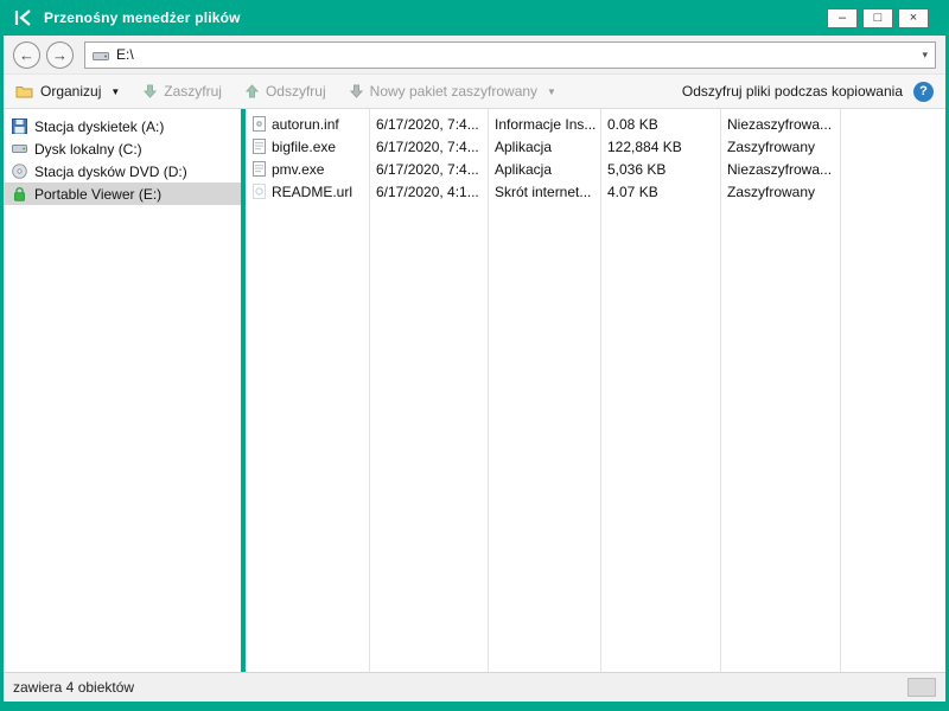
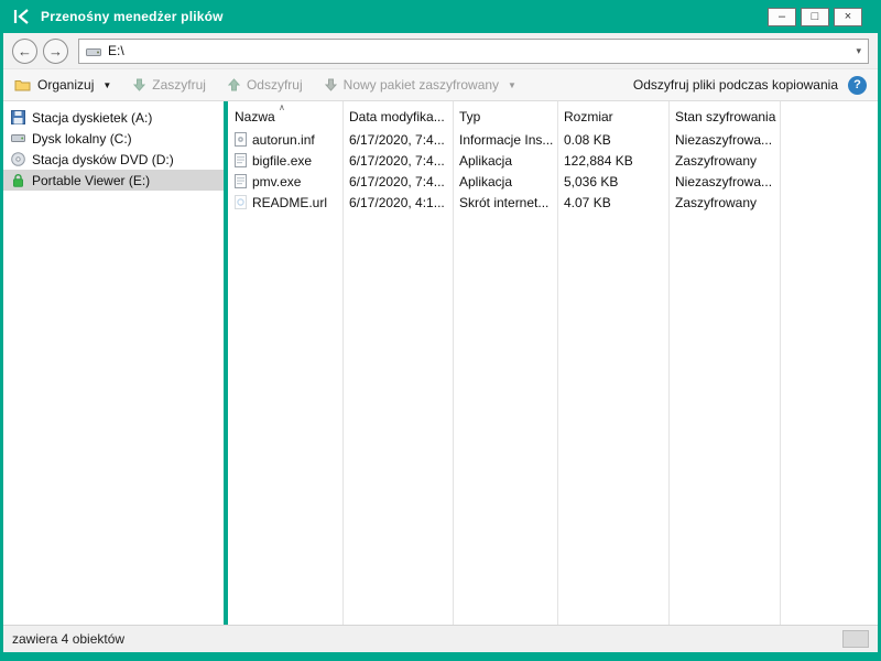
  Przenośny menedżer plików
  –
  □
  ×
  ←
  →
  E:\
  ▾
  Organizuj
  ▼
  Zaszyfruj
  Odszyfruj
  Nowy pakiet zaszyfrowany
  ▼
  Odszyfruj pliki podczas kopiowania
  ?
  Stacja dyskietek (A:)
  Dysk lokalny (C:)
  Stacja dysków DVD (D:)
  Portable Viewer (E:)
+ ∧
+ Nazwa
+ Data modyfika...
+ Typ
+ Rozmiar
+ Stan szyfrowania
  autorun.inf
  6/17/2020, 7:4...
  Informacje Ins...
  0.08 KB
  Niezaszyfrowa...
  bigfile.exe
  6/17/2020, 7:4...
  Aplikacja
  122,884 KB
  Zaszyfrowany
  pmv.exe
  6/17/2020, 7:4...
  Aplikacja
  5,036 KB
  Niezaszyfrowa...
  README.url
  6/17/2020, 4:1...
  Skrót internet...
  4.07 KB
  Zaszyfrowany
  zawiera 4 obiektów
